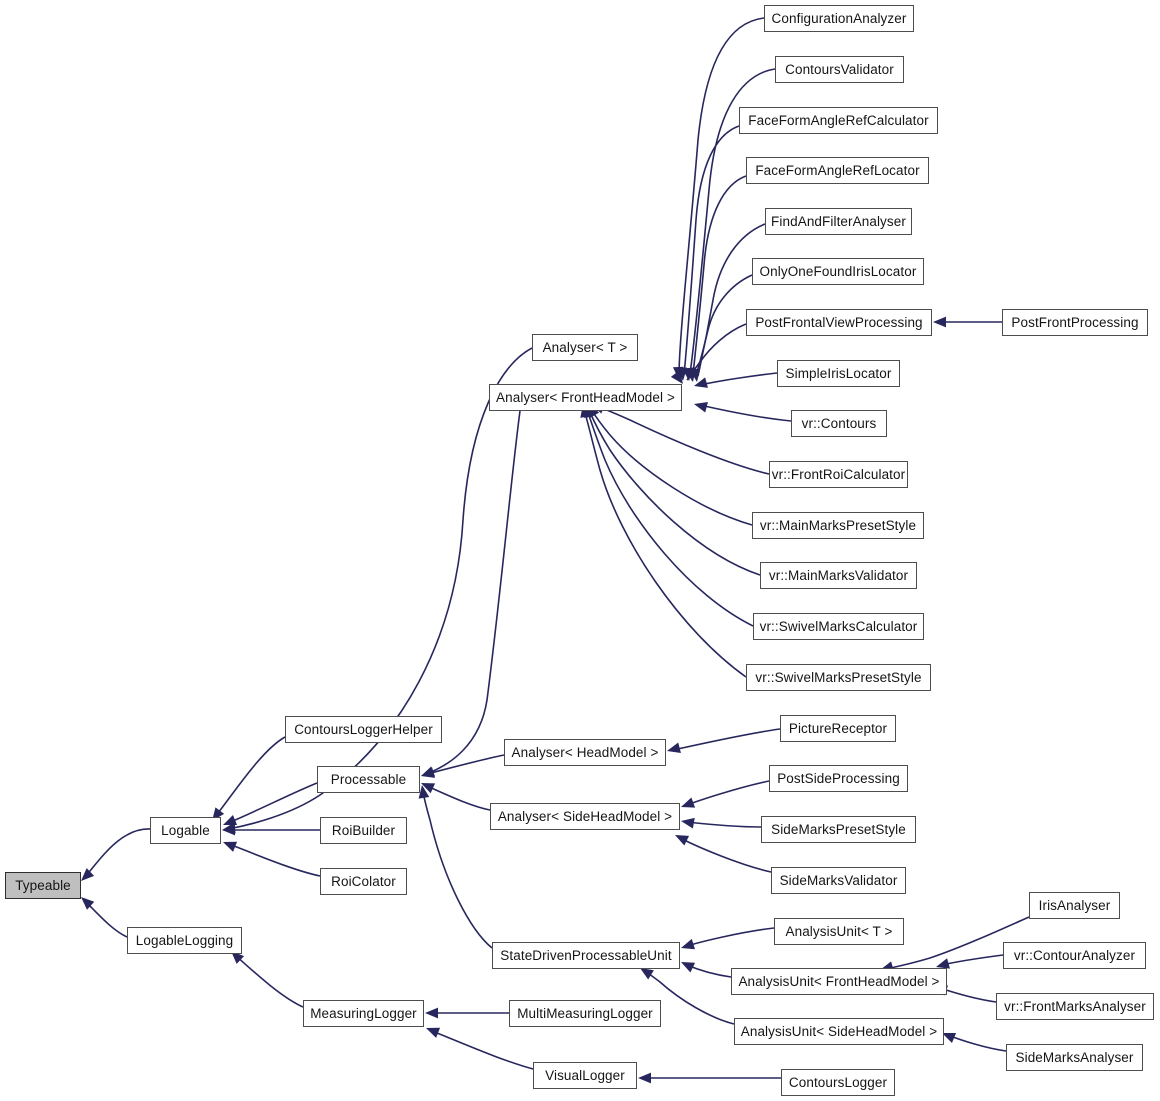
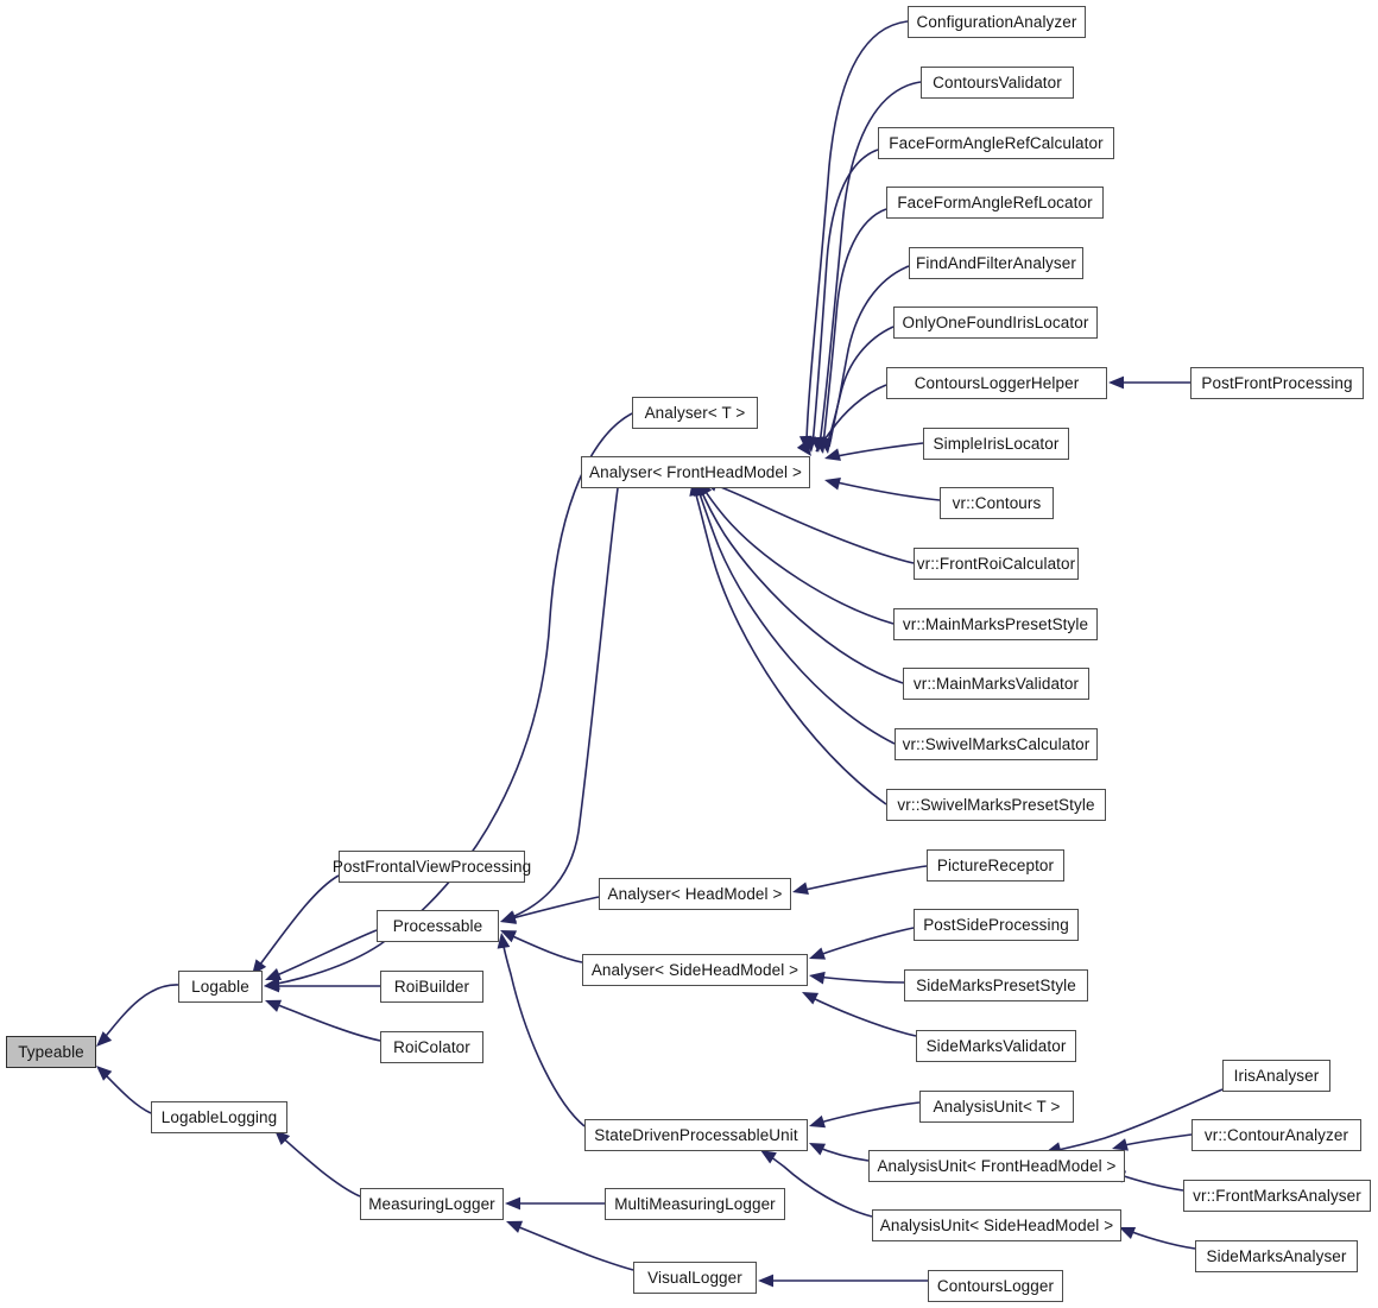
  Typeable
  Logable
  LogableLogging
- ContoursLoggerHelper
+ PostFrontalViewProcessing
  Processable
  RoiBuilder
  RoiColator
  MeasuringLogger
  Analyser< T >
  Analyser< FrontHeadModel >
  Analyser< HeadModel >
  Analyser< SideHeadModel >
  StateDrivenProcessableUnit
  MultiMeasuringLogger
  VisualLogger
  ConfigurationAnalyzer
  ContoursValidator
  FaceFormAngleRefCalculator
  FaceFormAngleRefLocator
  FindAndFilterAnalyser
  OnlyOneFoundIrisLocator
- PostFrontalViewProcessing
+ ContoursLoggerHelper
  SimpleIrisLocator
  vr::Contours
  vr::FrontRoiCalculator
  vr::MainMarksPresetStyle
  vr::MainMarksValidator
  vr::SwivelMarksCalculator
  vr::SwivelMarksPresetStyle
  PictureReceptor
  PostSideProcessing
  SideMarksPresetStyle
  SideMarksValidator
  AnalysisUnit< T >
  AnalysisUnit< FrontHeadModel >
  AnalysisUnit< SideHeadModel >
  ContoursLogger
  PostFrontProcessing
  IrisAnalyser
  vr::ContourAnalyzer
  vr::FrontMarksAnalyser
  SideMarksAnalyser
